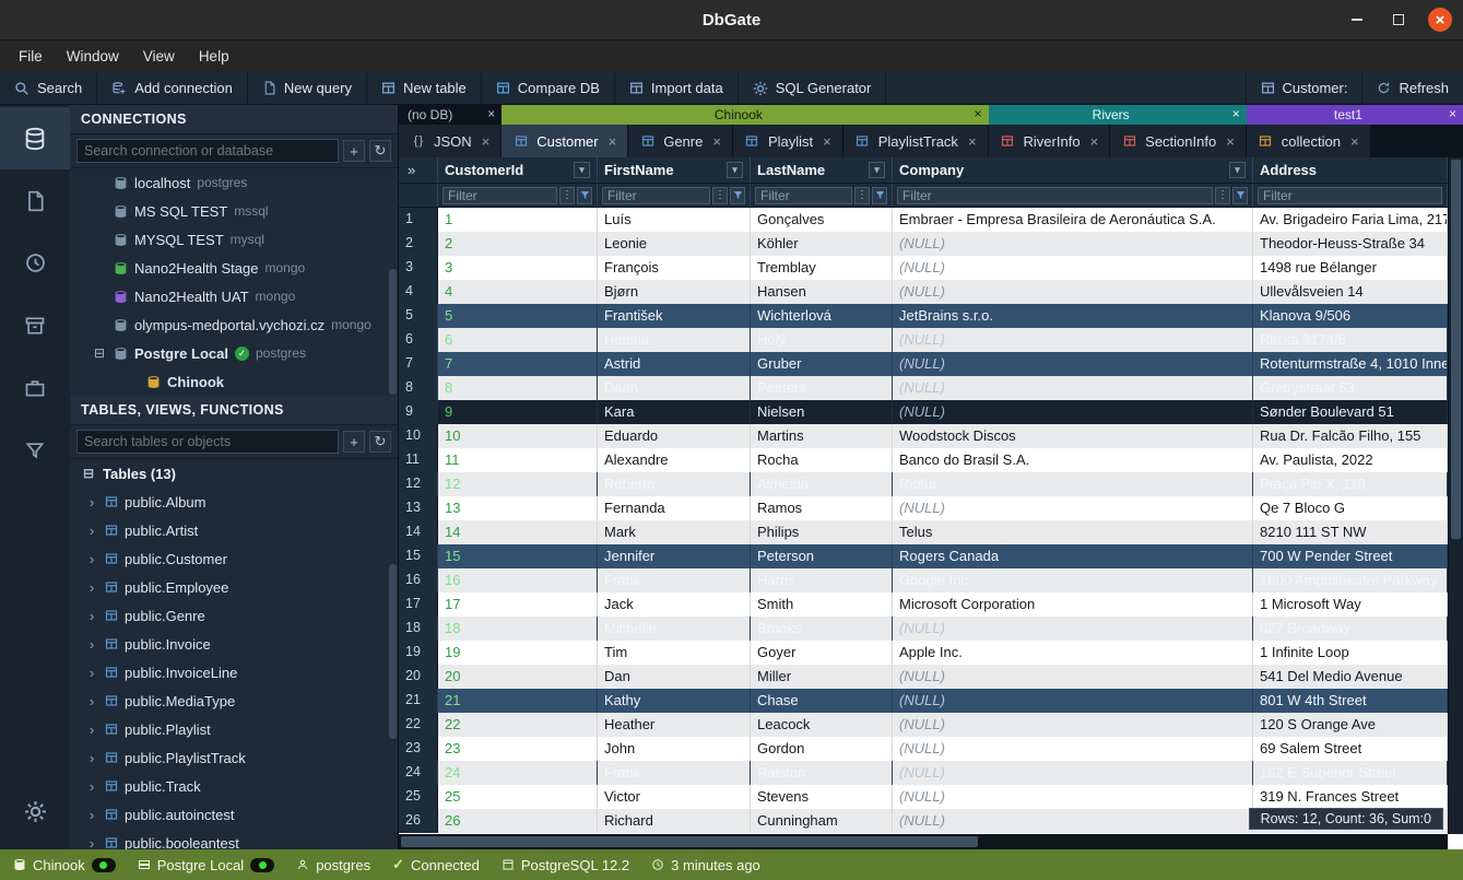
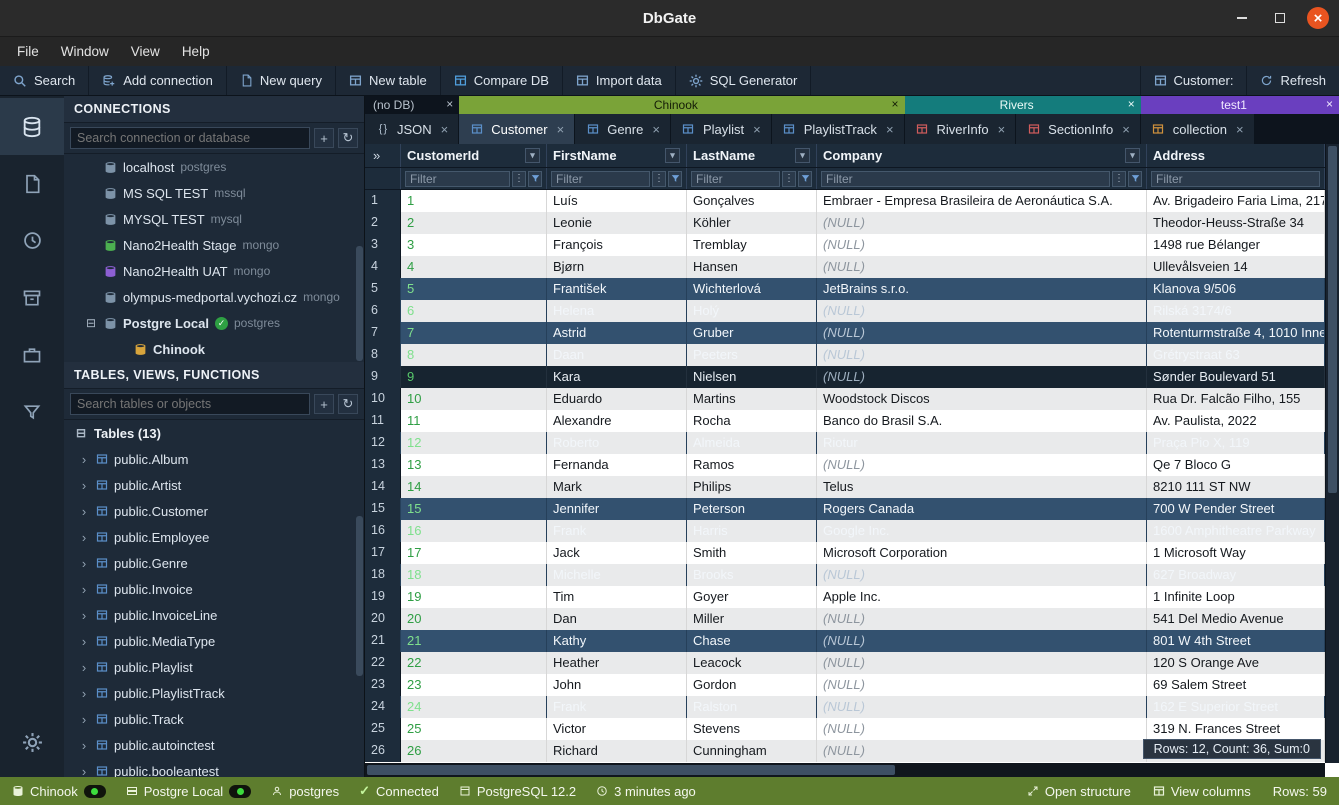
  DbGate
  File
  Window
  View
  Help
  Search
  Add connection
  New query
  New table
  Compare DB
  Import data
  SQL Generator
  Customer:
  Refresh
  CONNECTIONS
  Search connection or database
  localhost
  postgres
  MS SQL TEST
  mssql
  MYSQL TEST
  mysql
  Nano2Health Stage
  mongo
  Nano2Health UAT
  mongo
  olympus-medportal.vychozi.cz
  mongo
  Postgre Local
  postgres
  Chinook
  TABLES, VIEWS, FUNCTIONS
  Search tables or objects
  Tables (13)
  public.Album
  public.Artist
  public.Customer
  public.Employee
  public.Genre
  public.Invoice
  public.InvoiceLine
  public.MediaType
  public.Playlist
  public.PlaylistTrack
  public.Track
  public.autoinctest
  public.booleantest
  (no DB)
  JSON
  Chinook
  Customer
  Genre
  Playlist
  PlaylistTrack
  Rivers
  RiverInfo
  SectionInfo
  test1
  collection
  »
  CustomerId
  FirstName
  LastName
  Company
  Address
  Filter
  Filter
  Filter
  Filter
  Filter
  1
  1
  Luís
  Gonçalves
  Embraer - Empresa Brasileira de Aeronáutica S.A.
  Av. Brigadeiro Faria Lima, 217
  2
  2
  Leonie
  Köhler
  (NULL)
  Theodor-Heuss-Straße 34
  3
  3
  François
  Tremblay
  (NULL)
  1498 rue Bélanger
  4
  4
  Bjørn
  Hansen
  (NULL)
  Ullevålsveien 14
  5
  5
  František
  Wichterlová
  JetBrains s.r.o.
  Klanova 9/506
  6
  6
  (NULL)
  7
  7
  Astrid
  Gruber
  (NULL)
  Rotenturmstraße 4, 1010 Inne
  8
  8
  (NULL)
  9
  9
  Kara
  Nielsen
  (NULL)
  Sønder Boulevard 51
  10
  10
  Eduardo
  Martins
  Woodstock Discos
  Rua Dr. Falcão Filho, 155
  11
  11
  Alexandre
  Rocha
  Banco do Brasil S.A.
  Av. Paulista, 2022
  12
  12
  13
  13
  Fernanda
  Ramos
  (NULL)
  Qe 7 Bloco G
  14
  14
  Mark
  Philips
  Telus
  8210 111 ST NW
  15
  15
  Jennifer
  Peterson
  Rogers Canada
  700 W Pender Street
  16
  16
  17
  17
  Jack
  Smith
  Microsoft Corporation
  1 Microsoft Way
  18
  18
  (NULL)
  19
  19
  Tim
  Goyer
  Apple Inc.
  1 Infinite Loop
  20
  20
  Dan
  Miller
  (NULL)
  541 Del Medio Avenue
  21
  21
  Kathy
  Chase
  (NULL)
  801 W 4th Street
  22
  22
  Heather
  Leacock
  (NULL)
  120 S Orange Ave
  23
  23
  John
  Gordon
  (NULL)
  69 Salem Street
  24
  24
  (NULL)
  25
  25
  Victor
  Stevens
  (NULL)
  319 N. Frances Street
  26
  26
  Richard
  Cunningham
  (NULL)
  Rows: 12, Count: 36, Sum:0
  Chinook
  Postgre Local
  postgres
  Connected
  PostgreSQL 12.2
  3 minutes ago
+ Open structure
+ View columns
+ Rows: 59
